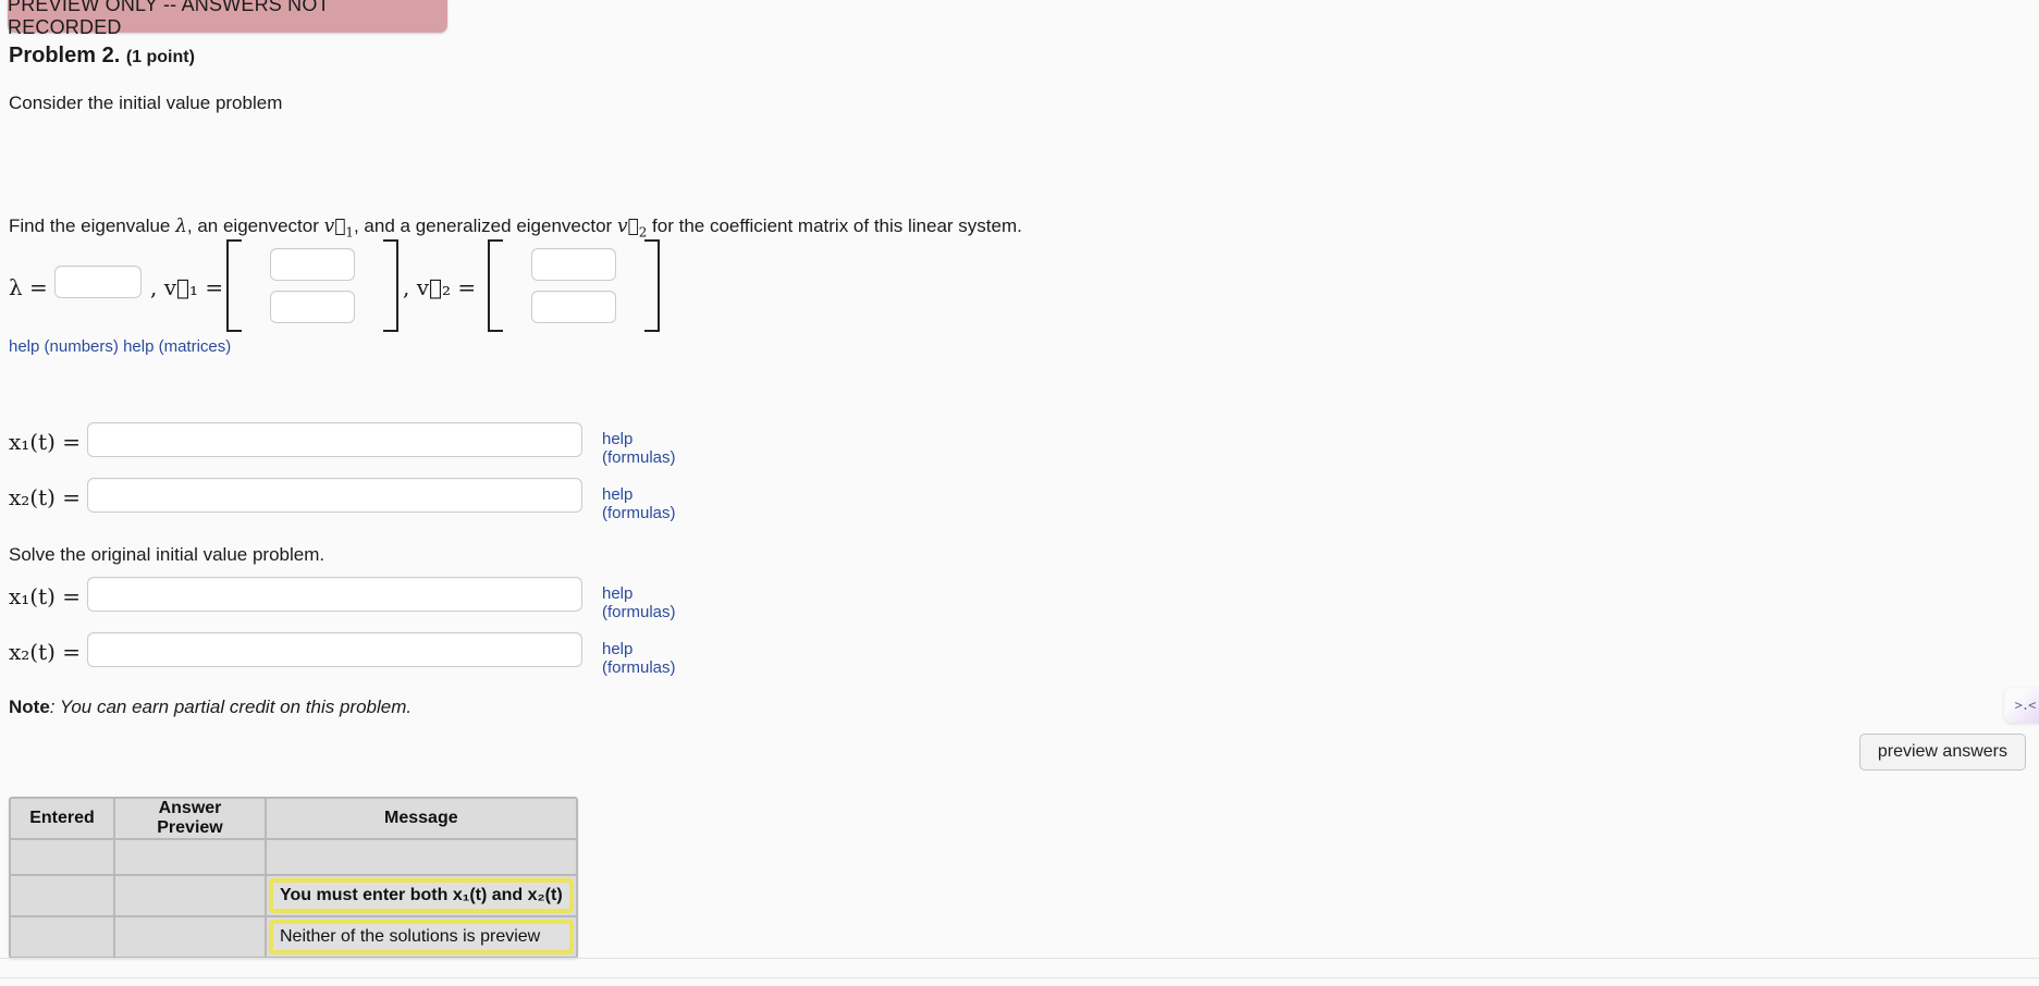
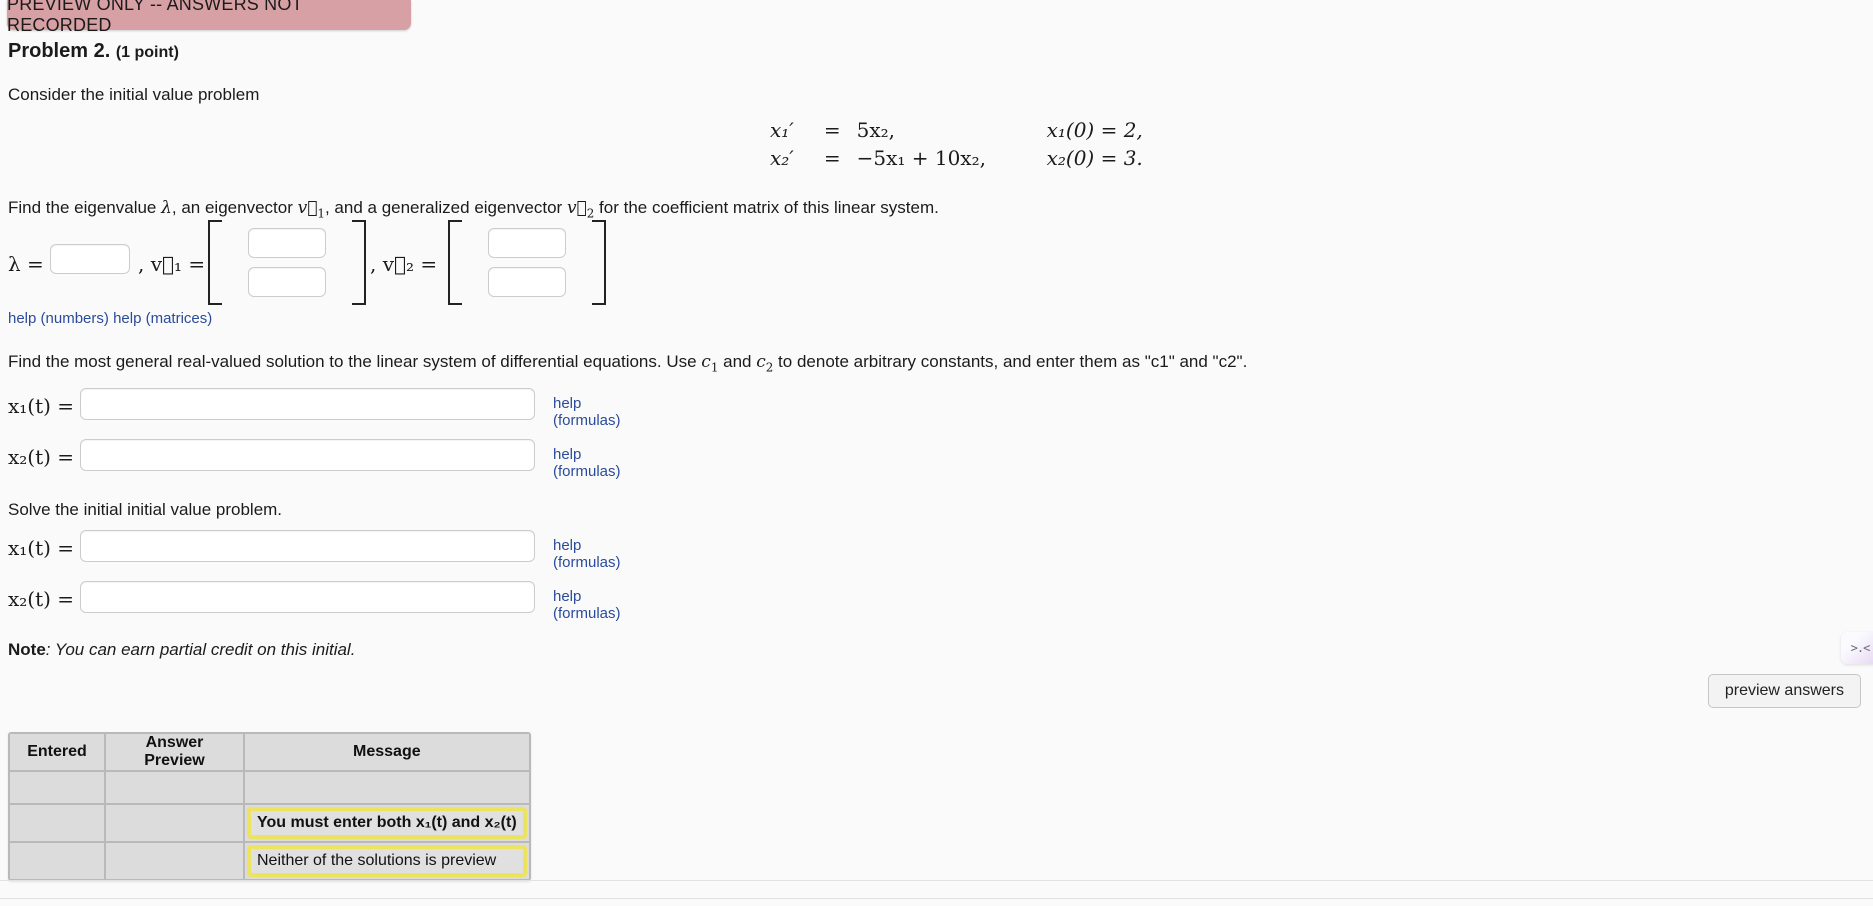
  PREVIEW ONLY -- ANSWERS NOT RECORDED
  Problem 2. (1 point)
  Consider the initial value problem
+ x₁′	=	5x₂,	x₁(0) = 2,
+ x₂′	=	−5x₁ + 10x₂,	x₂(0) = 3.
  Find the eigenvalue λ, an eigenvector v⃗1, and a generalized eigenvector v⃗2 for the coefficient matrix of this linear system.
  λ =
  , v⃗₁ =
  , v⃗₂ =
  help (numbers) help (matrices)
+ Find the most general real-valued solution to the linear system of differential equations. Use c1 and c2 to denote arbitrary constants, and enter them as "c1" and "c2".
  x₁(t) =
  help (formulas)
  x₂(t) =
  help (formulas)
- Solve the original initial value problem.
+ Solve the initial initial value problem.
  x₁(t) =
  help (formulas)
  x₂(t) =
  help (formulas)
- Note: You can earn partial credit on this problem.
+ Note: You can earn partial credit on this initial.
  >.<
  preview answers
  Entered	Answer Preview	Message
  		You must enter both x₁(t) and x₂(t)
  		Neither of the solutions is preview
